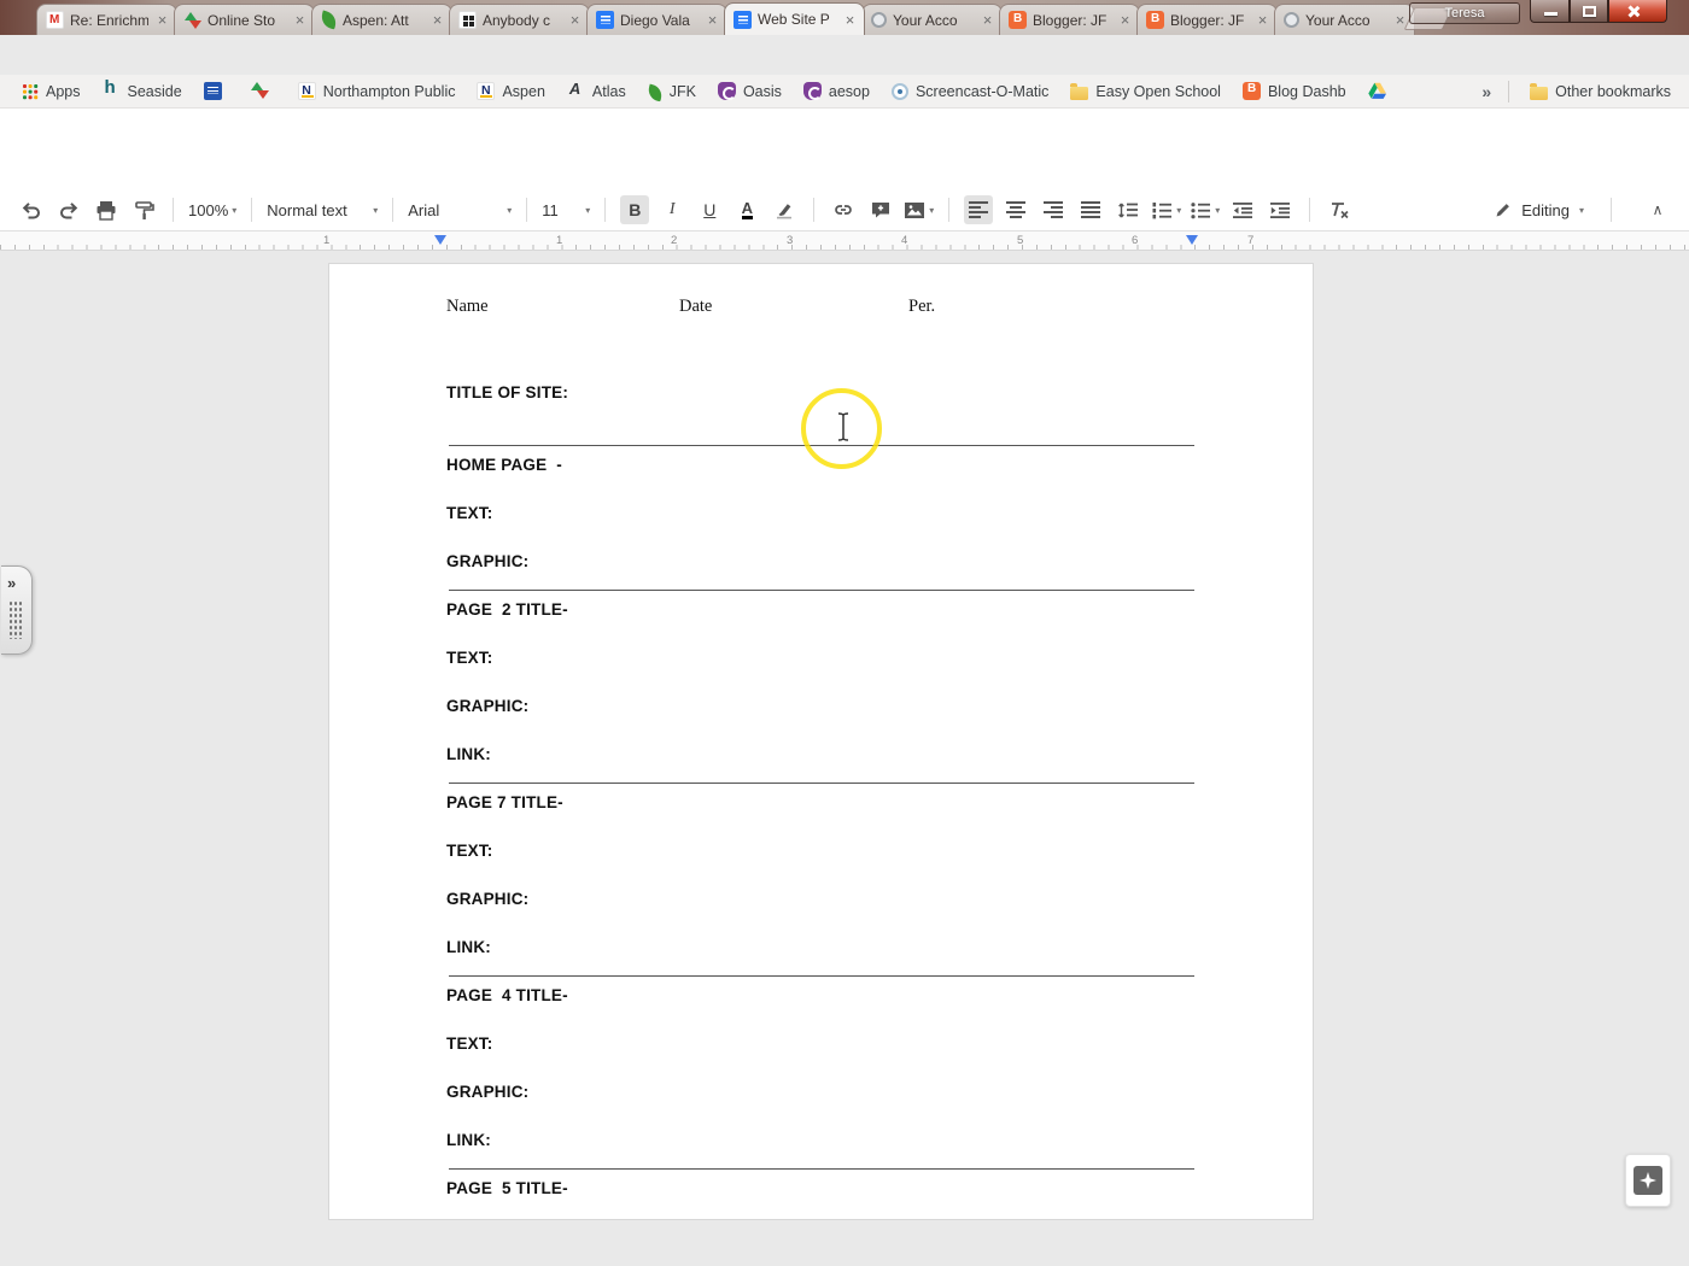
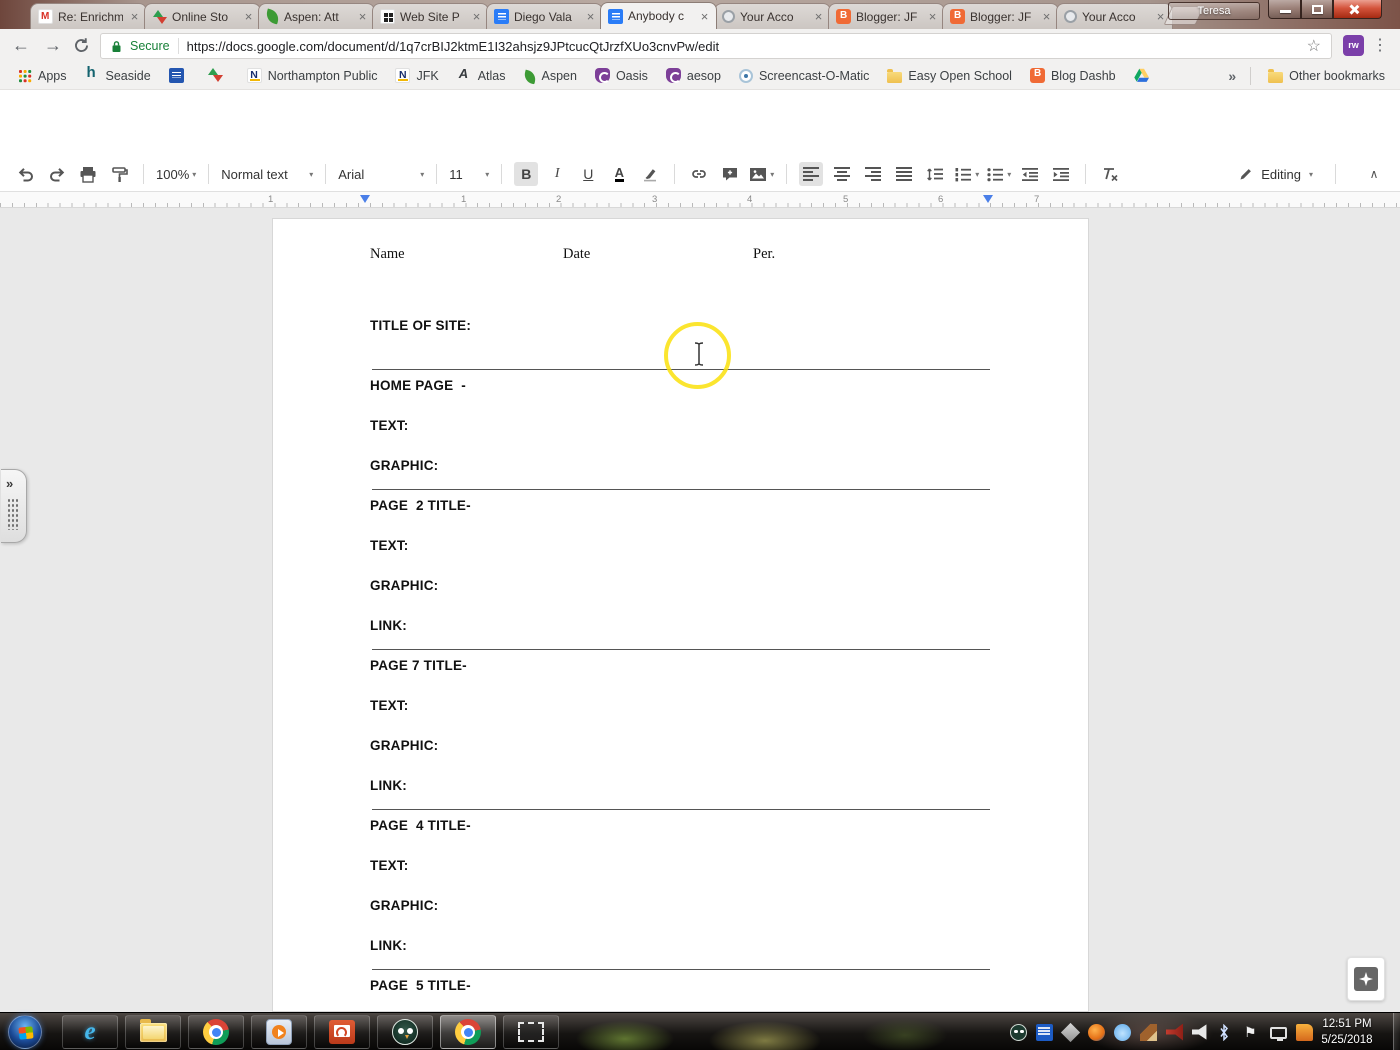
  Re: Enrichm
  ×
  Online Sto
  ×
  Aspen: Att
  ×
- Anybody c
+ Web Site P
  ×
  Diego Vala
  ×
- Web Site P
+ Anybody c
  ×
  Your Acco
  ×
  Blogger: JF
  ×
  Blogger: JF
  ×
  Your Acco
  ×
  Teresa
+ ←
+ →
+ Secure
+ https://docs.google.com/document/d/1q7crBIJ2ktmE1I32ahsjz9JPtcucQtJrzfXUo3cnvPw/edit
+ ☆
+ rw
+ ⋮
  Apps
  Seaside
  Northampton Public
- Aspen
+ JFK
  Atlas
- JFK
+ Aspen
  Oasis
  aesop
  Screencast-O-Matic
  Easy Open School
  Blog Dashb
  »
  Other bookmarks
  100%
  ▾
  Normal text
  ▾
  Arial
  ▾
  11
  ▾
  B
  I
  U
  A
  ▾
  ▾
  ▾
  Editing
  ▾
  ∧
  1
  1
  2
  3
  4
  5
  6
  7
  Name
  Date
  Per.
  TITLE OF SITE:
  HOME PAGE -
  TEXT:
  GRAPHIC:
  PAGE 2 TITLE-
  TEXT:
  GRAPHIC:
  LINK:
  PAGE 7 TITLE-
  TEXT:
  GRAPHIC:
  LINK:
  PAGE 4 TITLE-
  TEXT:
  GRAPHIC:
  LINK:
  PAGE 5 TITLE-
  »
+ e
+ ⚑
+ 12:51 PM
+ 5/25/2018
